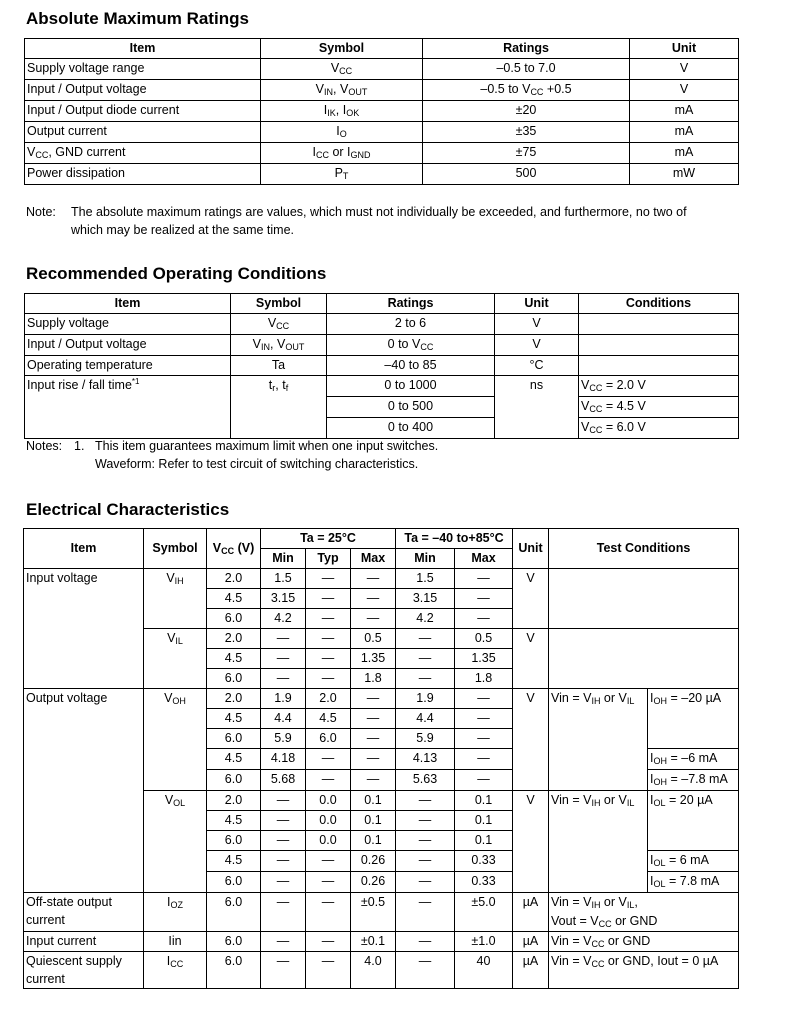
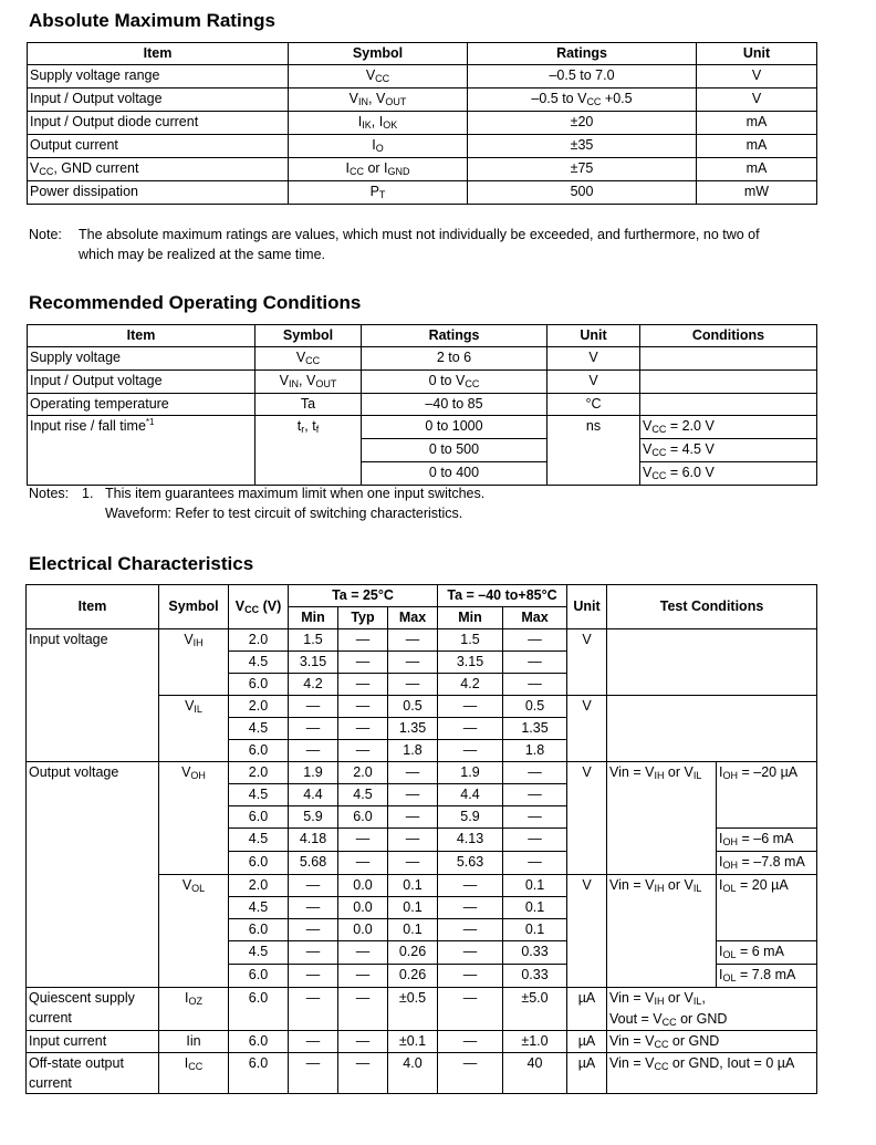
  Absolute Maximum Ratings
  Item	Symbol	Ratings	Unit
  Supply voltage range	VCC	–0.5 to 7.0	V
  Input / Output voltage	VIN, VOUT	–0.5 to VCC +0.5	V
  Input / Output diode current	IIK, IOK	±20	mA
  Output current	IO	±35	mA
  VCC, GND current	ICC or IGND	±75	mA
  Power dissipation	PT	500	mW
  Note: The absolute maximum ratings are values, which must not individually be exceeded, and furthermore, no two of
  which may be realized at the same time.
  Recommended Operating Conditions
  Item	Symbol	Ratings	Unit	Conditions
  Supply voltage	VCC	2 to 6	V
  Input / Output voltage	VIN, VOUT	0 to VCC	V
  Operating temperature	Ta	–40 to 85	°C
  Input rise / fall time*1	tr, tf	0 to 1000	ns	VCC = 2.0 V
  0 to 500	VCC = 4.5 V
  0 to 400	VCC = 6.0 V
  Notes: 1. This item guarantees maximum limit when one input switches.
  Waveform: Refer to test circuit of switching characteristics.
  Electrical Characteristics
  Item	Symbol	VCC (V)	Ta = 25°C	Ta = –40 to+85°C	Unit	Test Conditions
  Min	Typ	Max	Min	Max
  Input voltage	VIH	2.0	1.5	—	—	1.5	—	V
  4.5	3.15	—	—	3.15	—
  6.0	4.2	—	—	4.2	—
  VIL	2.0	—	—	0.5	—	0.5	V
  4.5	—	—	1.35	—	1.35
  6.0	—	—	1.8	—	1.8
  Output voltage	VOH	2.0	1.9	2.0	—	1.9	—	V	Vin = VIH or VIL	IOH = –20 µA
  4.5	4.4	4.5	—	4.4	—
  6.0	5.9	6.0	—	5.9	—
  4.5	4.18	—	—	4.13	—	IOH = –6 mA
  6.0	5.68	—	—	5.63	—	IOH = –7.8 mA
  VOL	2.0	—	0.0	0.1	—	0.1	V	Vin = VIH or VIL	IOL = 20 µA
  4.5	—	0.0	0.1	—	0.1
  6.0	—	0.0	0.1	—	0.1
  4.5	—	—	0.26	—	0.33	IOL = 6 mA
  6.0	—	—	0.26	—	0.33	IOL = 7.8 mA
- Off-state output current	IOZ	6.0	—	—	±0.5	—	±5.0	µA	Vin = VIH or VIL,Vout = VCC or GND
+ Quiescent supply current	IOZ	6.0	—	—	±0.5	—	±5.0	µA	Vin = VIH or VIL,Vout = VCC or GND
  Input current	Iin	6.0	—	—	±0.1	—	±1.0	µA	Vin = VCC or GND
- Quiescent supply current	ICC	6.0	—	—	4.0	—	40	µA	Vin = VCC or GND, Iout = 0 µA
+ Off-state output current	ICC	6.0	—	—	4.0	—	40	µA	Vin = VCC or GND, Iout = 0 µA
